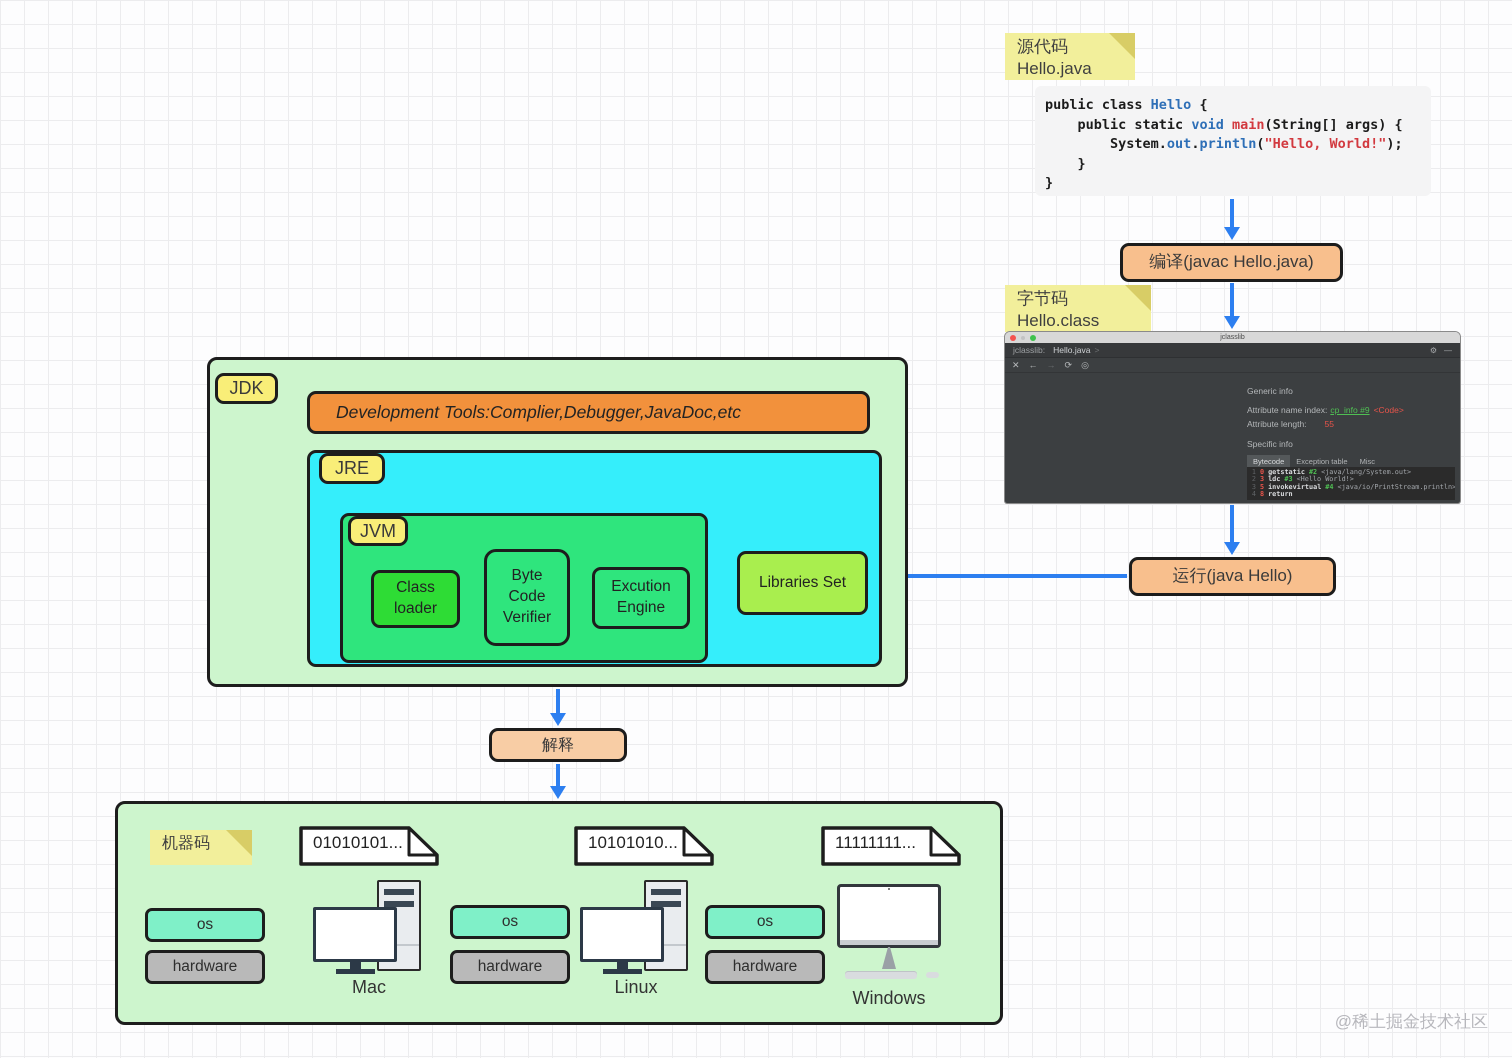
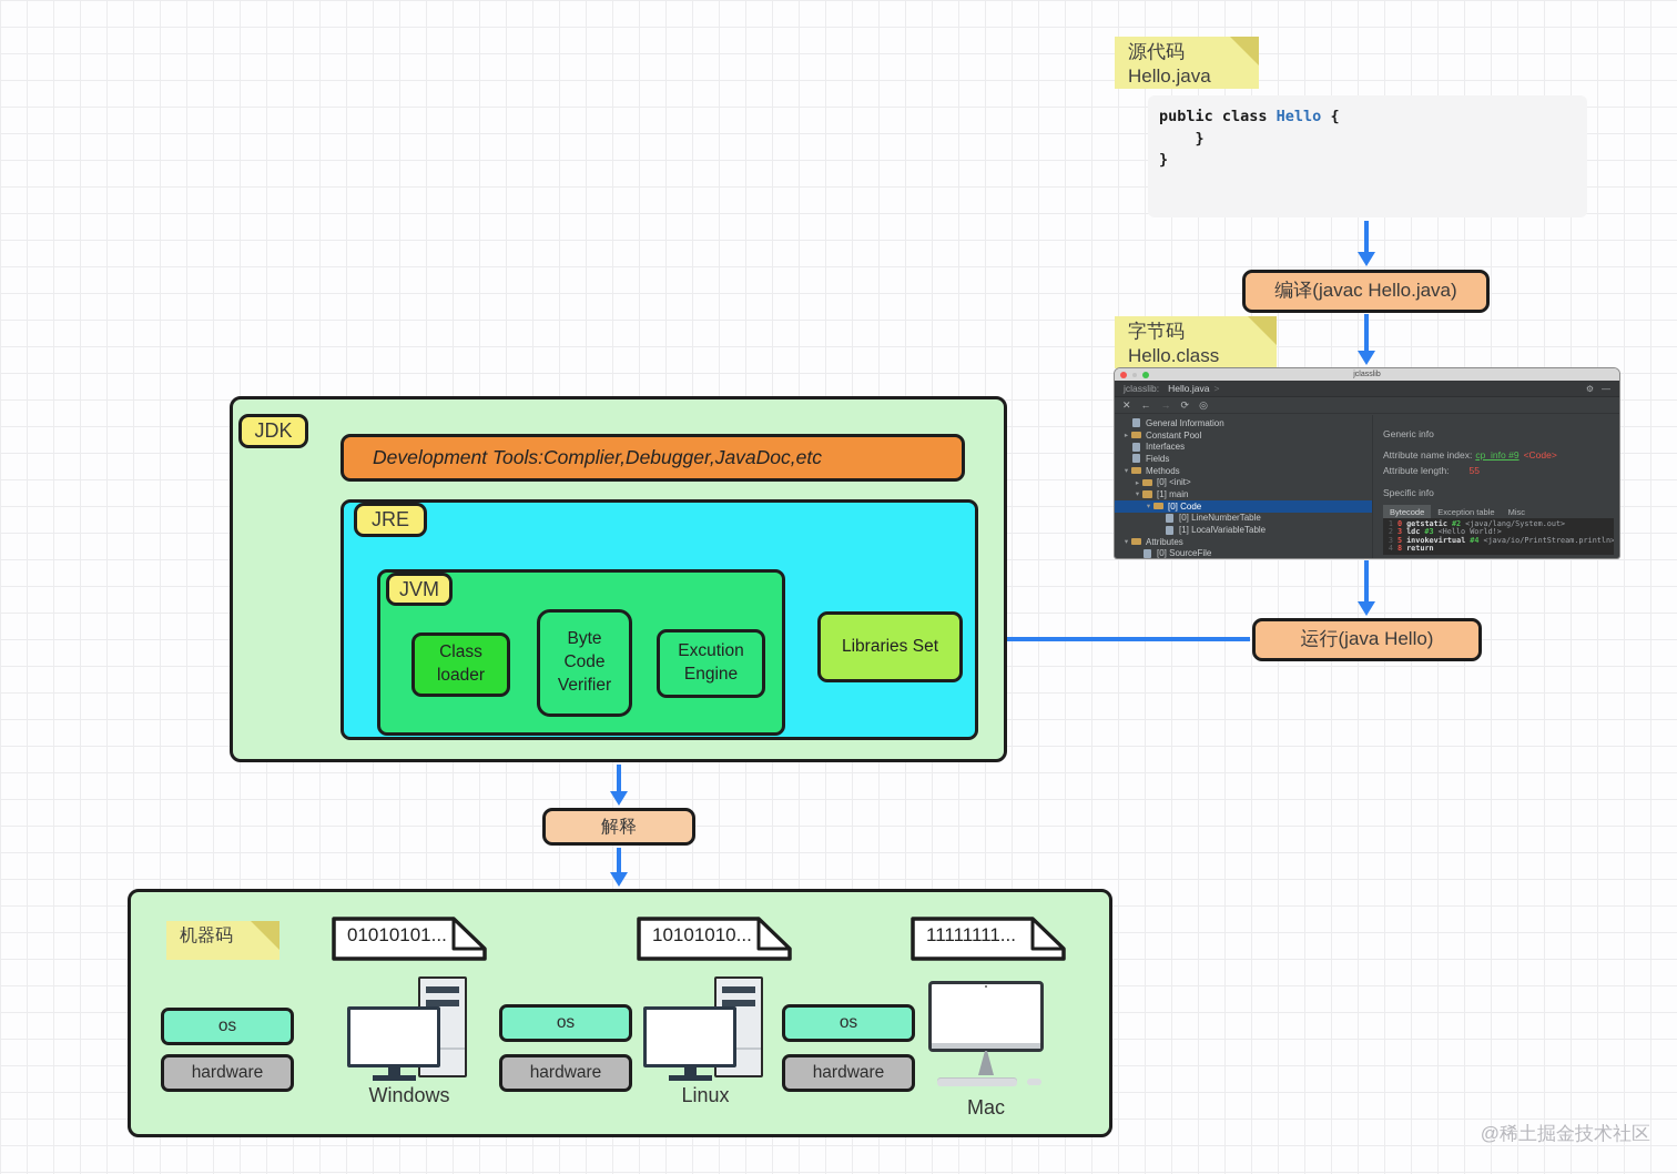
  源代码
  Hello.java
  public class Hello {
- public static void main(String[] args) {
- System.out.println("Hello, World!");
  }
  }
  编译(javac Hello.java)
  字节码
  Hello.class
  jclasslib:
  Hello.java
  >
  ⚙
  —
  ✕
  ←
  →
  ⟳
  ◎
+ General Information
+ Constant Pool
+ Interfaces
+ Fields
+ Methods
+ [0] <init>
+ [1] main
+ [0] Code
+ [0] LineNumberTable
+ [1] LocalVariableTable
+ Attributes
+ [0] SourceFile
  Generic info
  Attribute name index: cp_info #9 <Code>
  Attribute length: 55
  Specific info
  Bytecode
  Exception table
  Misc
  1 0 getstatic #2 <java/lang/System.out>
  2 3 ldc #3 <Hello World!>
  3 5 invokevirtual #4 <java/io/PrintStream.println>
  4 8 return
  运行(java Hello)
  JDK
  Development Tools:Complier,Debugger,JavaDoc,etc
  JRE
  JVM
  Class loader
  Byte Code Verifier
  Excution Engine
  Libraries Set
  解释
  机器码
  01010101...
  10101010...
  11111111...
  os
  hardware
  os
  hardware
  os
  hardware
- Mac
+ Windows
  Linux
- Windows
+ Mac
  @稀土掘金技术社区
